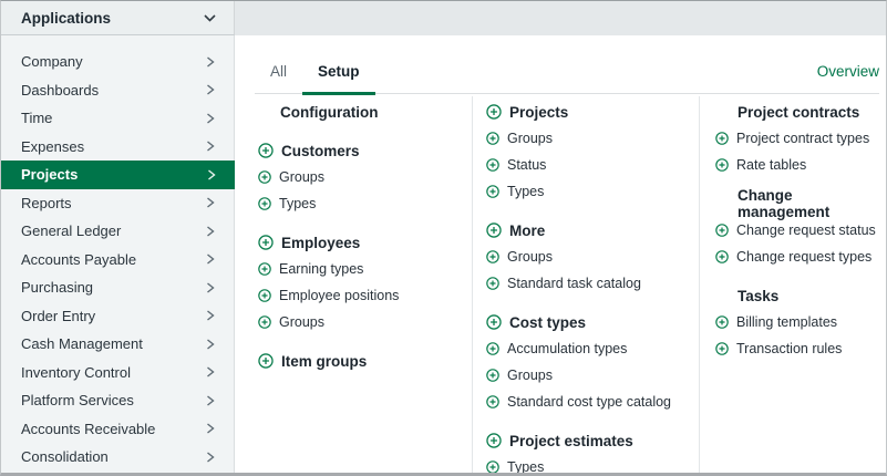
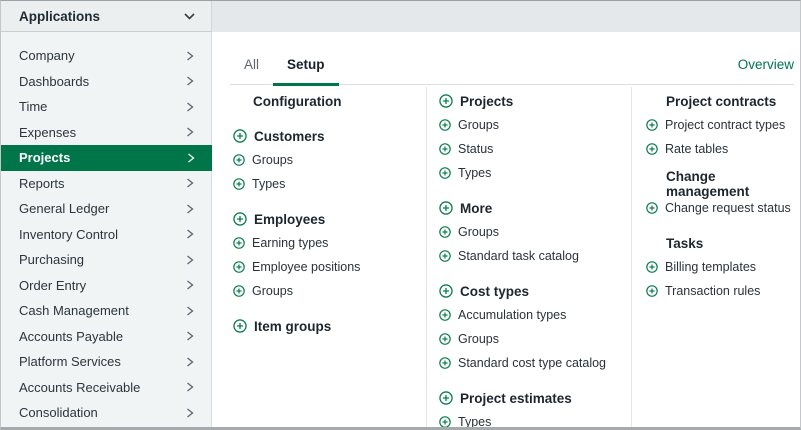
  Applications
  Company
  Dashboards
  Time
  Expenses
  Projects
  Reports
  General Ledger
- Accounts Payable
+ Inventory Control
  Purchasing
  Order Entry
  Cash Management
- Inventory Control
+ Accounts Payable
  Platform Services
  Accounts Receivable
  Consolidation
  All
  Setup
  Overview
  Configuration
  Customers
  Groups
  Types
  Employees
  Earning types
  Employee positions
  Groups
  Item groups
  Projects
  Groups
  Status
  Types
  More
  Groups
  Standard task catalog
  Cost types
  Accumulation types
  Groups
  Standard cost type catalog
  Project estimates
  Types
  Project contracts
  Project contract types
  Rate tables
  Change management
  Change request status
- Change request types
  Tasks
  Billing templates
  Transaction rules
